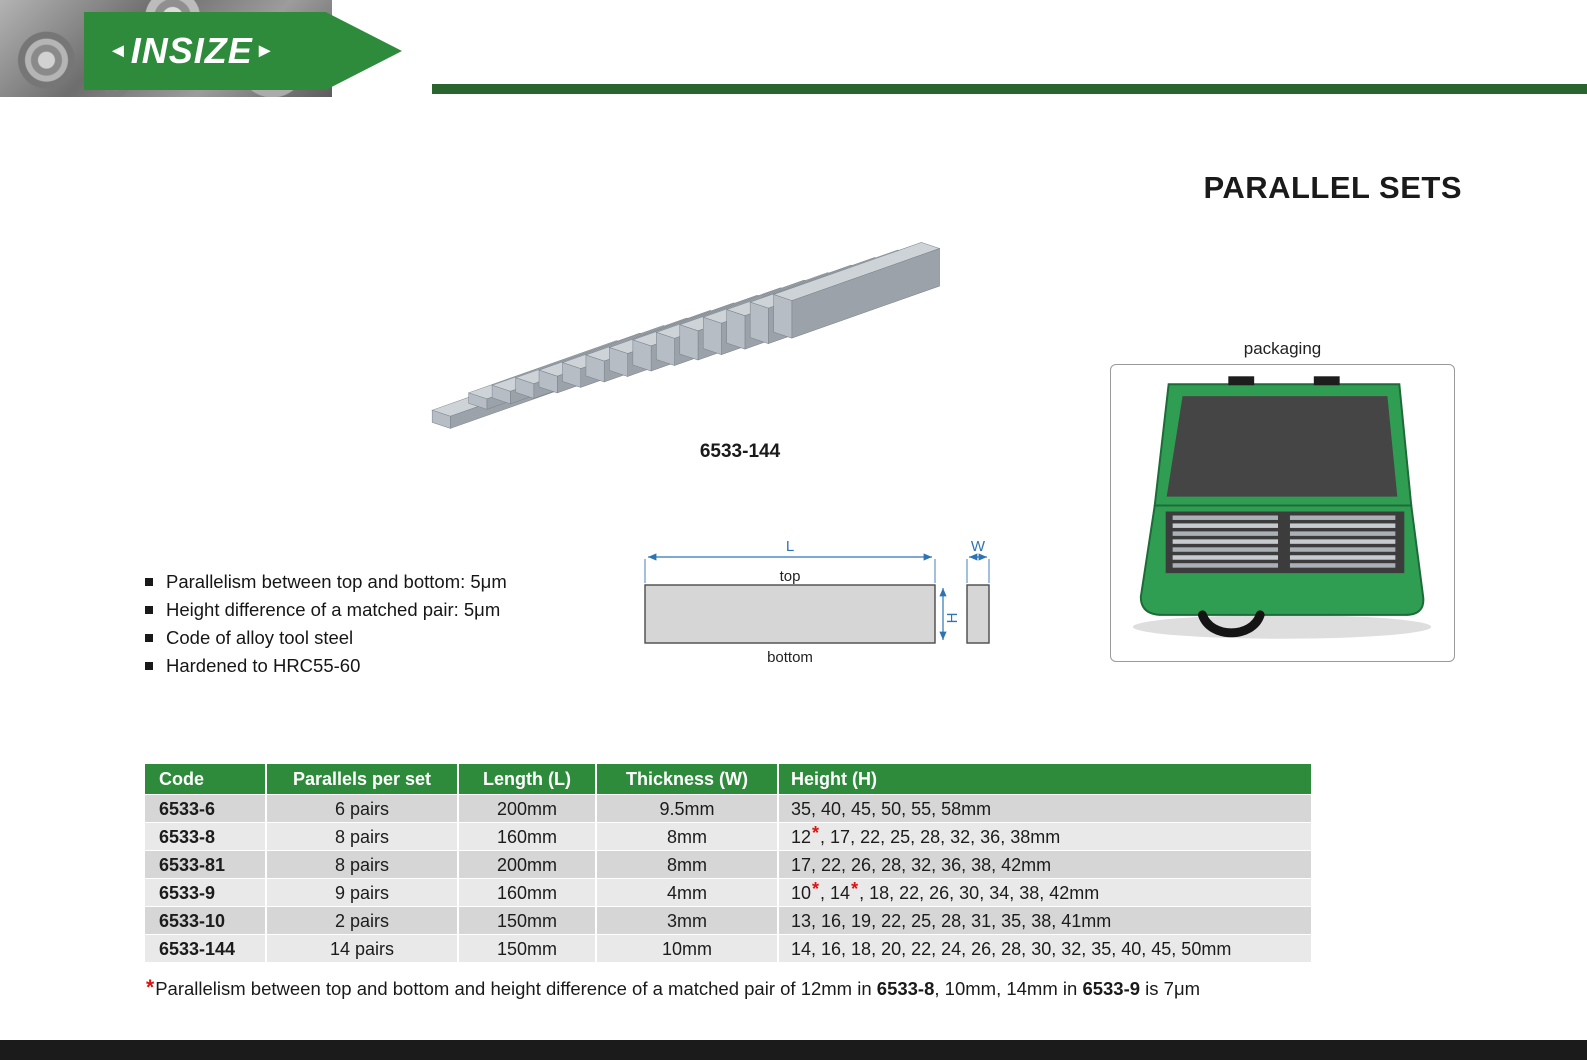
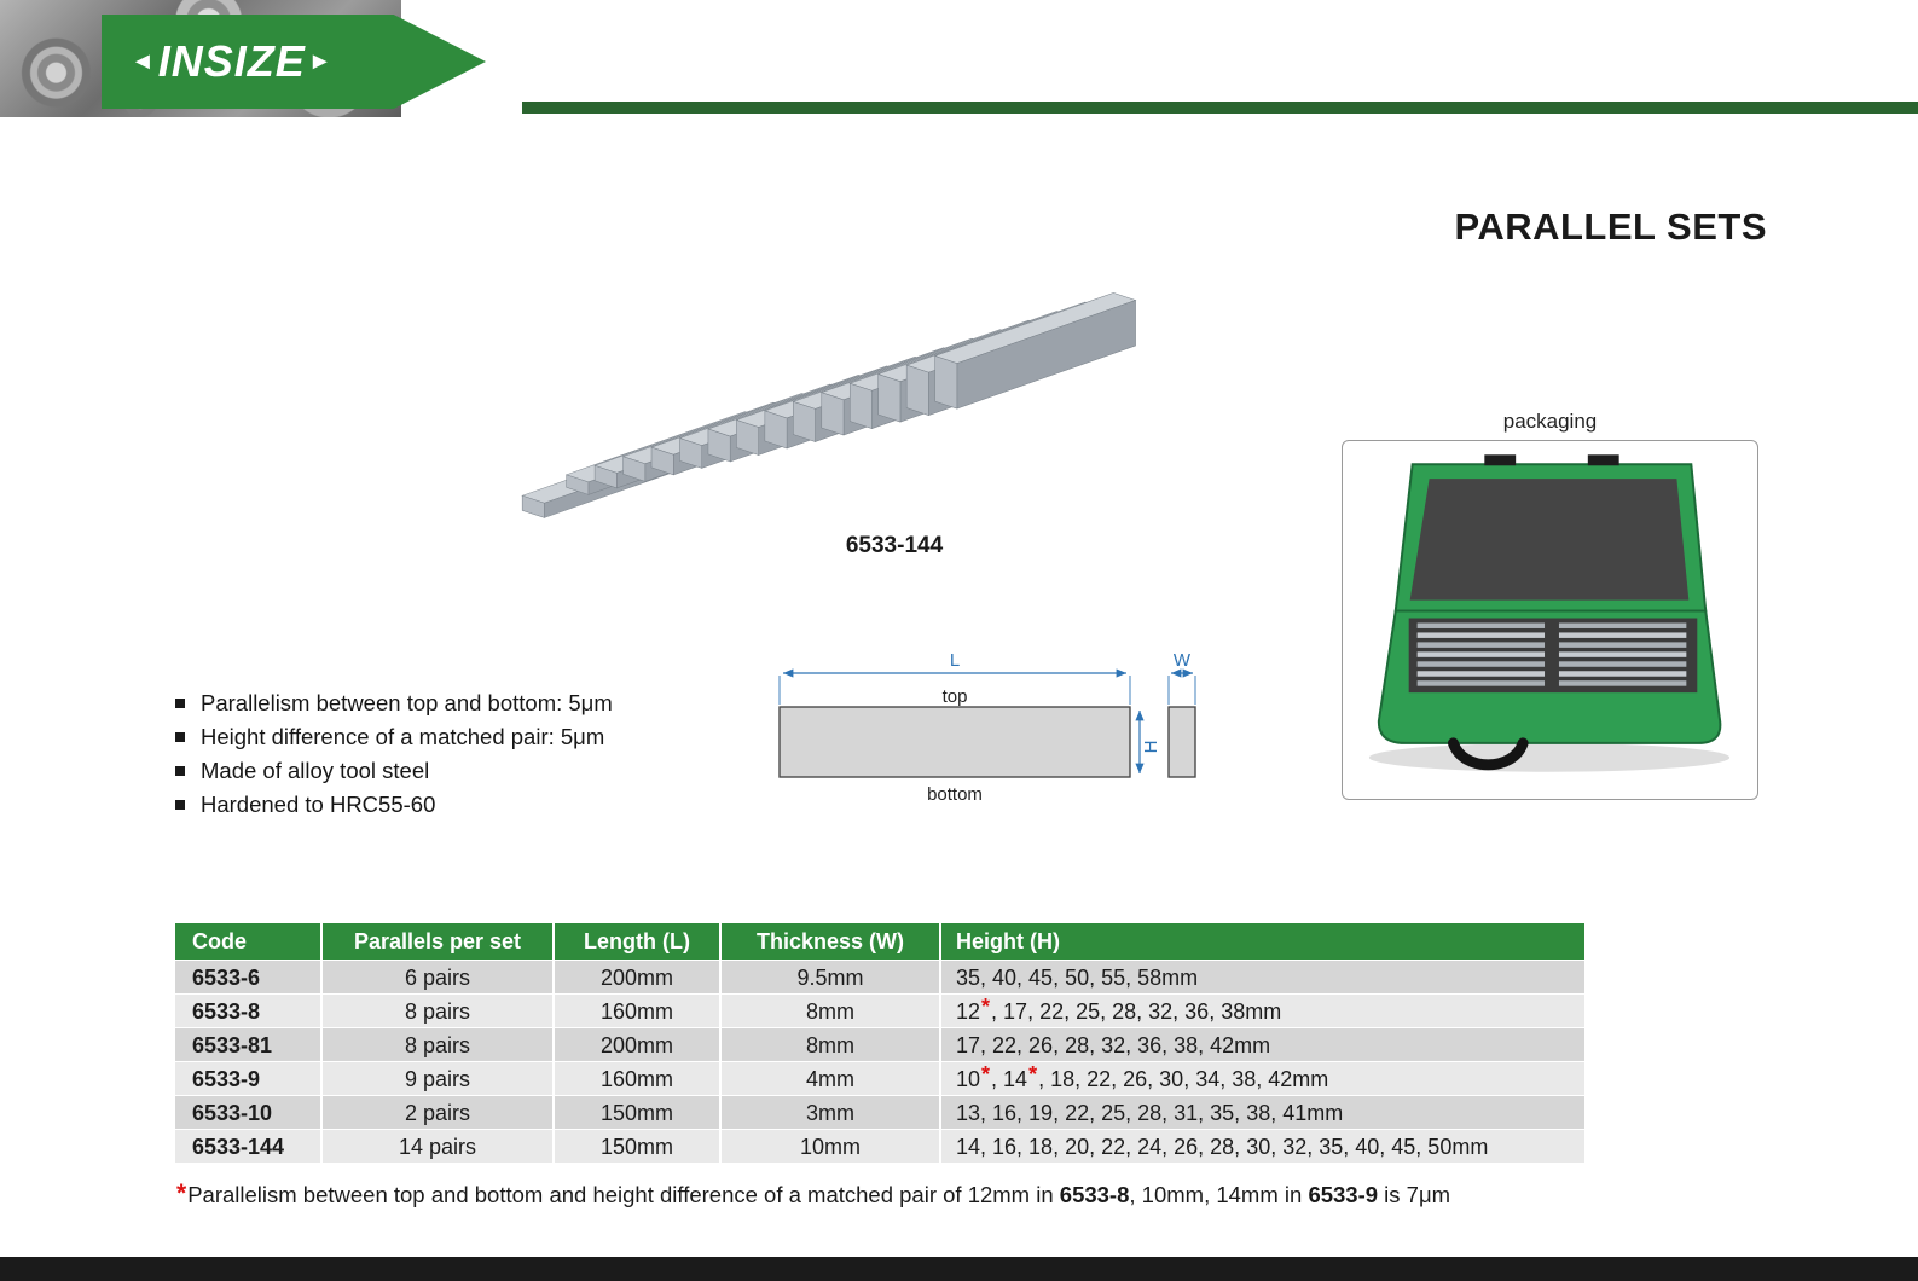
  ◄
  INSIZE
  ►
  PARALLEL SETS
  6533-144
  packaging
  Parallelism between top and bottom: 5μm
  Height difference of a matched pair: 5μm
- Code of alloy tool steel
+ Made of alloy tool steel
  Hardened to HRC55-60
  L
  top
  bottom
  W
  Code
  Parallels per set
  Length (L)
  Thickness (W)
  Height (H)
  6533-6
  6 pairs
  200mm
  9.5mm
  35, 40, 45, 50, 55, 58mm
  6533-8
  8 pairs
  160mm
  8mm
  12*, 17, 22, 25, 28, 32, 36, 38mm
  6533-81
  8 pairs
  200mm
  8mm
  17, 22, 26, 28, 32, 36, 38, 42mm
  6533-9
  9 pairs
  160mm
  4mm
  10*, 14*, 18, 22, 26, 30, 34, 38, 42mm
  6533-10
  2 pairs
  150mm
  3mm
  13, 16, 19, 22, 25, 28, 31, 35, 38, 41mm
  6533-144
  14 pairs
  150mm
  10mm
  14, 16, 18, 20, 22, 24, 26, 28, 30, 32, 35, 40, 45, 50mm
  *Parallelism between top and bottom and height difference of a matched pair of 12mm in 6533-8, 10mm, 14mm in 6533-9 is 7μm
